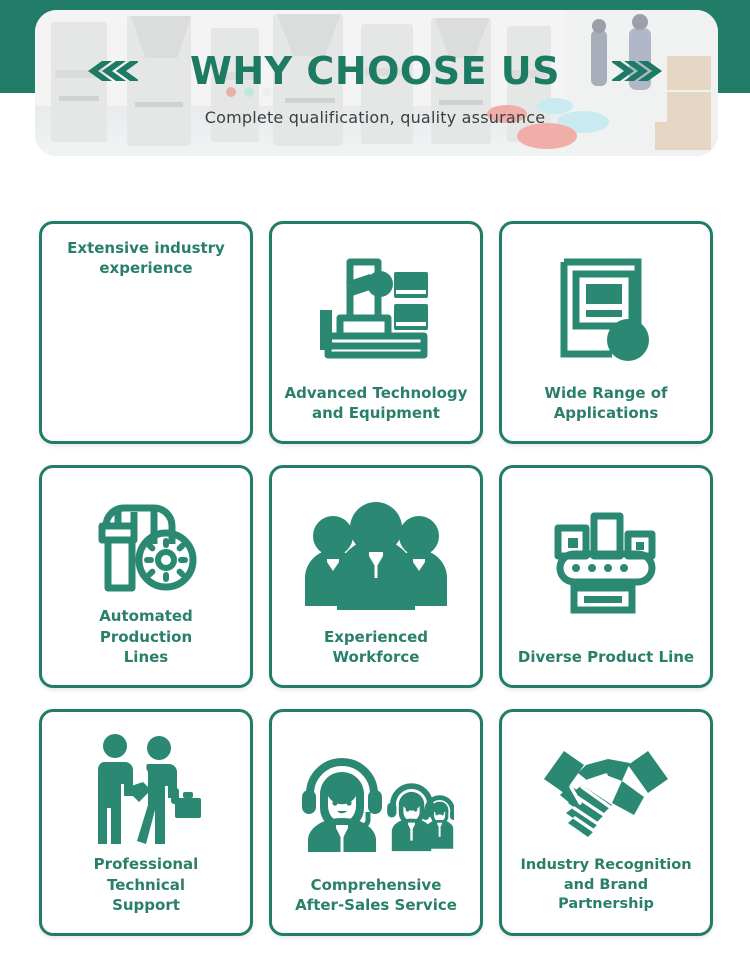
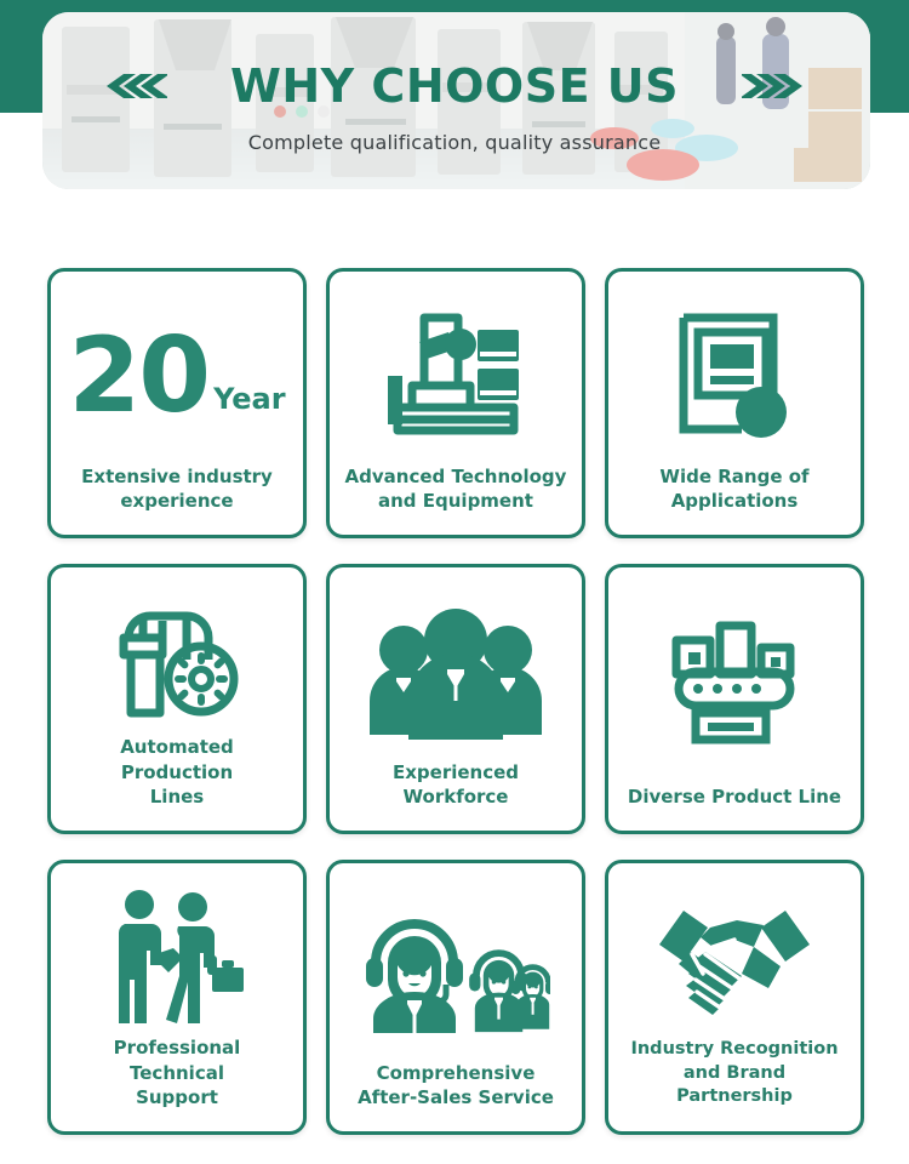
  WHY CHOOSE US
  Complete qualification, quality assurance
+ 20
+ Year
  Extensive industry
  experience
  Advanced Technology
  and Equipment
  Wide Range of
  Applications
  Automated Production
  Lines
  Experienced Workforce
  Diverse Product Line
  Professional Technical
  Support
  Comprehensive
  After-Sales Service
  Industry Recognition
  and Brand Partnership
